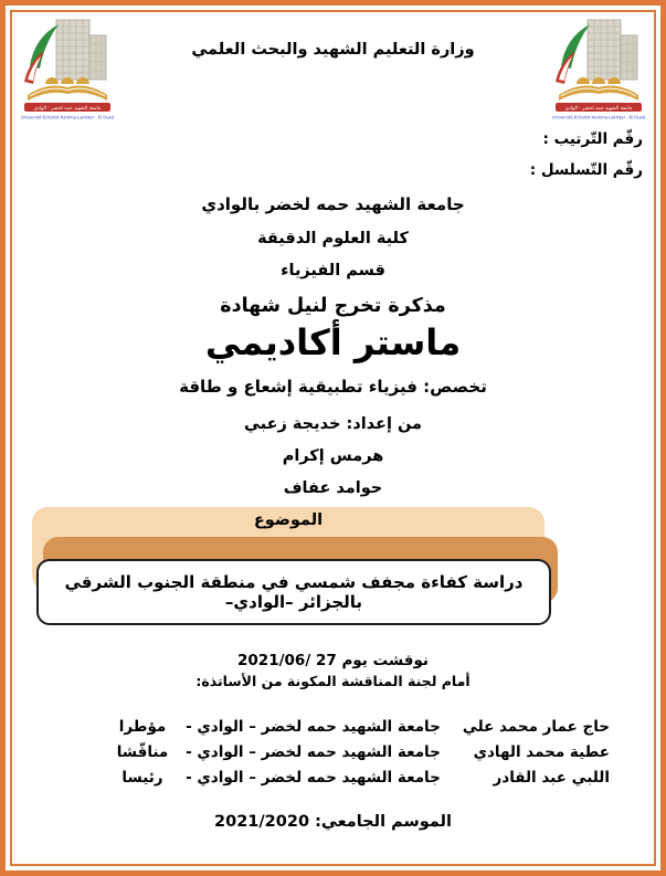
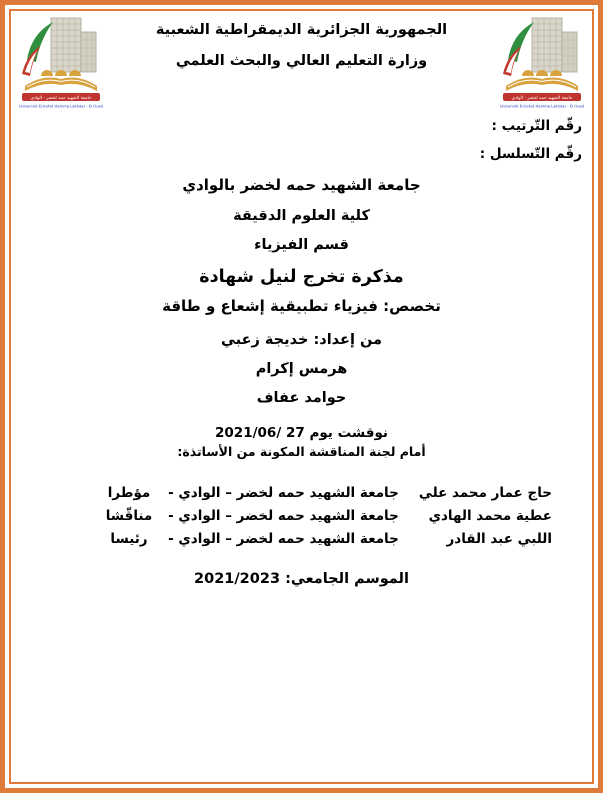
+ الجمهورية الجزائرية الديمقراطية الشعبية
- وزارة التعليم الشهيد والبحث العلمي
+ وزارة التعليم العالي والبحث العلمي
  رقّم التّرتيب :
  رقّم التّسلسل :
  جامعة الشهيد حمه لخضر بالوادي
  كلية العلوم الدقيقة
  قسم الفيزياء
  مذكرة تخرج لنيل شهادة
- ماستر أكاديمي
  تخصص: فيزياء تطبيقية إشعاع و طاقة
  من إعداد: خديجة زعبي
  هرمس إكرام
  حوامد عفاف
- الموضوع
- دراسة كفاءة مجفف شمسي في منطقة الجنوب الشرقي بالجزائر –الوادي–
  نوقشت يوم 27 /2021/06
  أمام لجنة المناقشة المكونة من الأساتذة:
  حاج عمار محمد علي
  جامعة الشهيد حمه لخضر – الوادي -
  مؤطرا
  عطية محمد الهادي
  جامعة الشهيد حمه لخضر – الوادي -
  مناقّشا
  اللبي عبد القادر
  جامعة الشهيد حمه لخضر – الوادي -
  رئيسا
- الموسم الجامعي: 2021/2020
+ الموسم الجامعي: 2021/2023
